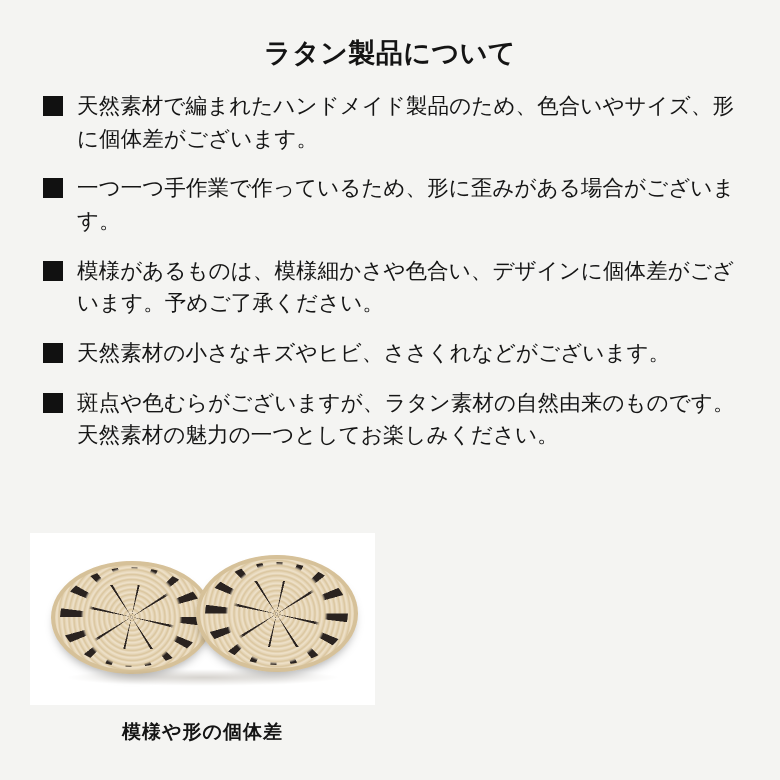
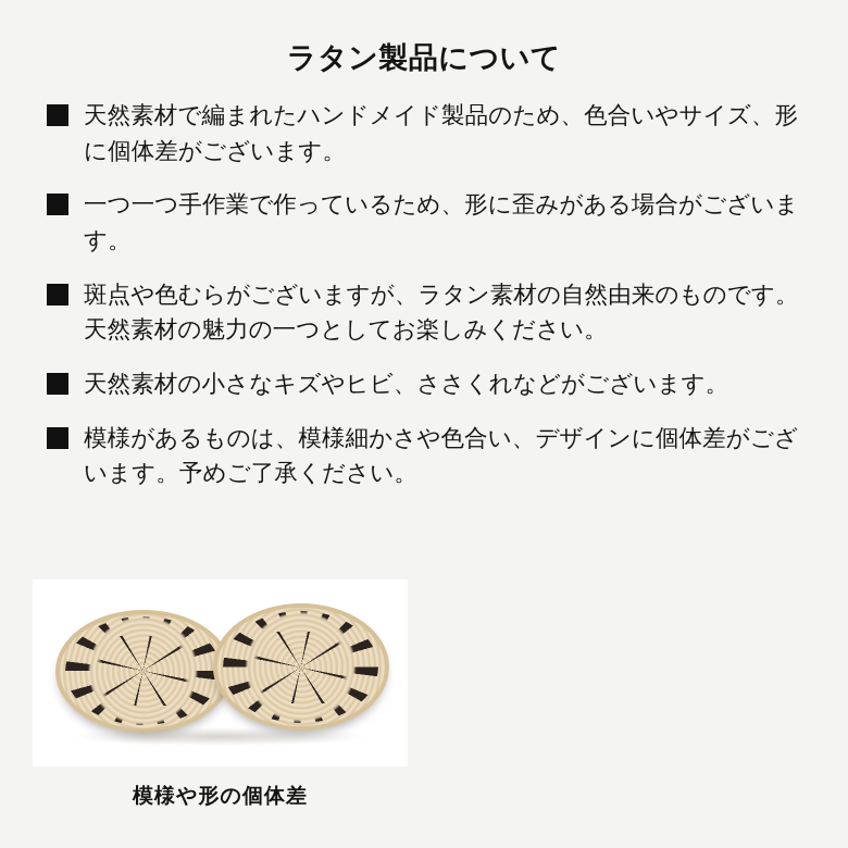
  ラタン製品について
  天然素材で編まれたハンドメイド製品のため、色合いやサイズ、形に個体差がございます。
  一つ一つ手作業で作っているため、形に歪みがある場合がございます。
- 模様があるものは、模様細かさや色合い、デザインに個体差がございます。予めご了承ください。
+ 斑点や色むらがございますが、ラタン素材の自然由来のものです。天然素材の魅力の一つとしてお楽しみください。
  天然素材の小さなキズやヒビ、ささくれなどがございます。
- 斑点や色むらがございますが、ラタン素材の自然由来のものです。天然素材の魅力の一つとしてお楽しみください。
+ 模様があるものは、模様細かさや色合い、デザインに個体差がございます。予めご了承ください。
  模様や形の個体差
